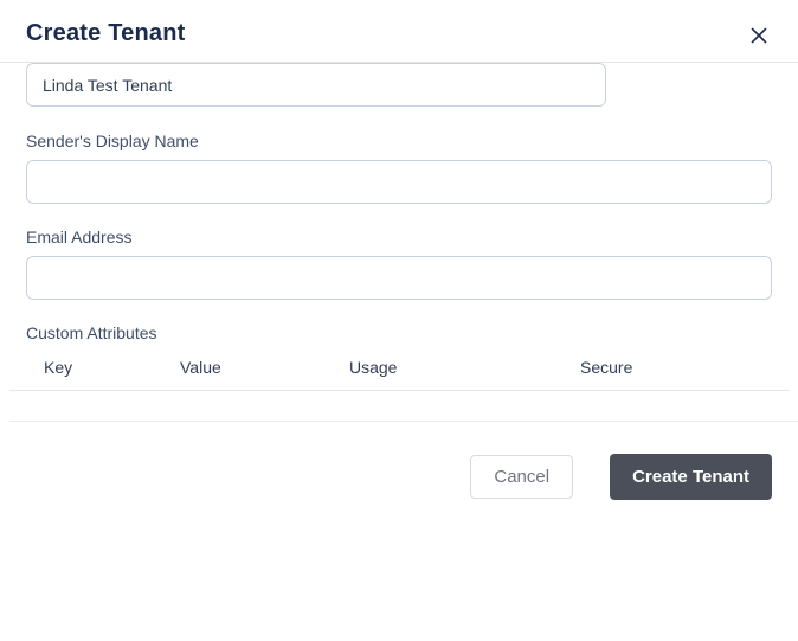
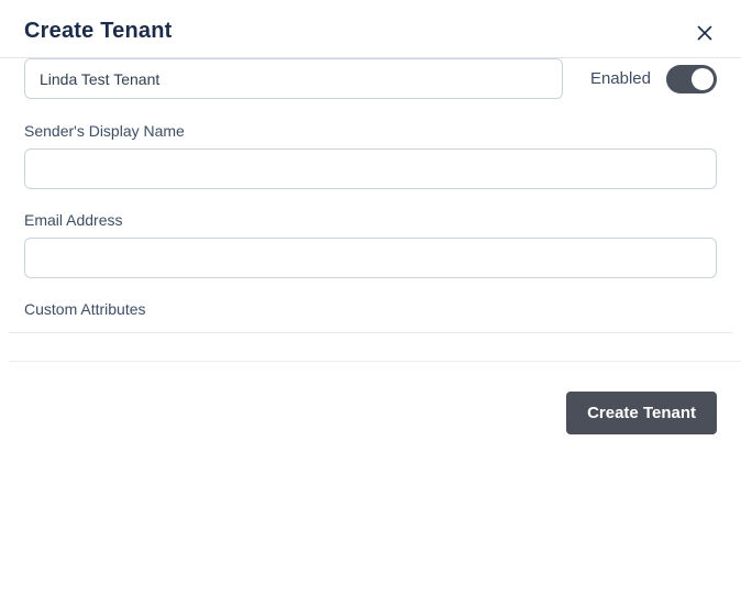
  Create Tenant
  Linda Test Tenant
+ Enabled
  Sender's Display Name
  Email Address
  Custom Attributes
- Key
- Value
- Usage
- Secure
- Cancel
  Create Tenant
